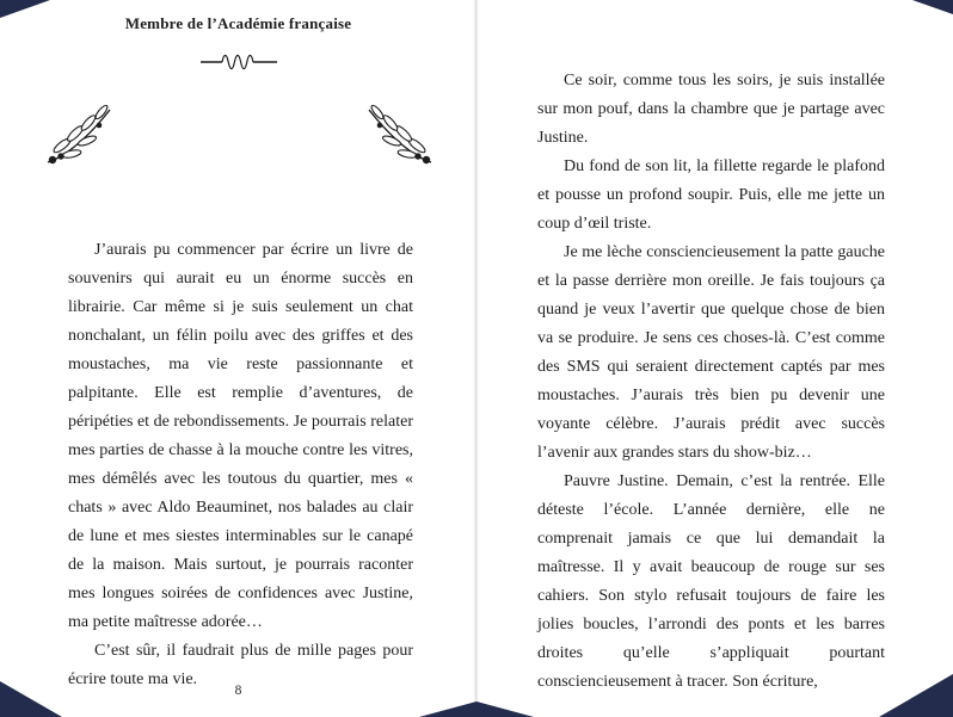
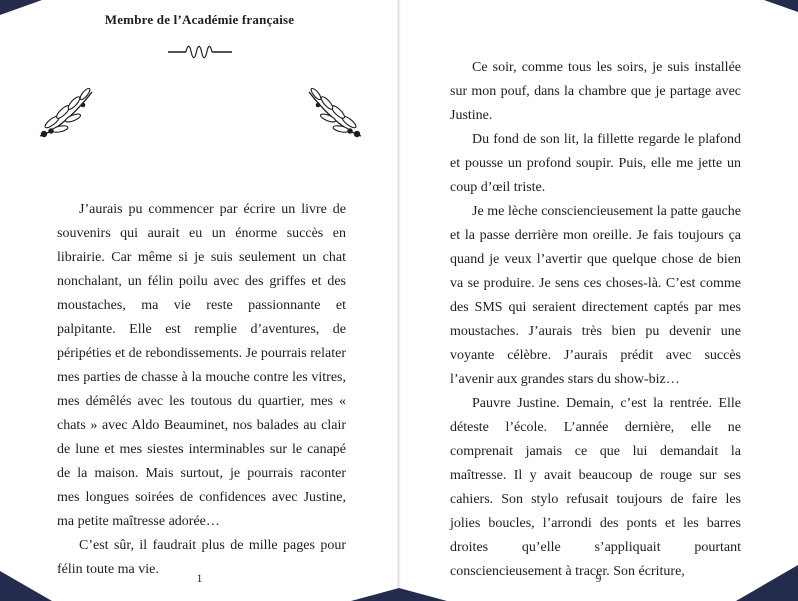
  Membre de l’Académie française
  J’aurais pu commencer par écrire un livre de souvenirs qui aurait eu un énorme succès en librairie. Car même si je suis seulement un chat nonchalant, un félin poilu avec des griffes et des moustaches, ma vie reste passionnante et palpitante. Elle est remplie d’aventures, de péripéties et de rebondissements. Je pourrais relater mes parties de chasse à la mouche contre les vitres, mes démêlés avec les toutous du quartier, mes « chats » avec Aldo Beauminet, nos balades au clair de lune et mes siestes interminables sur le canapé de la maison. Mais surtout, je pourrais raconter mes longues soirées de confidences avec Justine, ma petite maîtresse adorée…
- C’est sûr, il faudrait plus de mille pages pour écrire toute ma vie.
+ C’est sûr, il faudrait plus de mille pages pour félin toute ma vie.
- 8
+ 1
  Ce soir, comme tous les soirs, je suis installée sur mon pouf, dans la chambre que je partage avec Justine.
  Du fond de son lit, la fillette regarde le plafond et pousse un profond soupir. Puis, elle me jette un coup d’œil triste.
  Je me lèche consciencieusement la patte gauche et la passe derrière mon oreille. Je fais toujours ça quand je veux l’avertir que quelque chose de bien va se produire. Je sens ces choses-là. C’est comme des SMS qui seraient directement captés par mes moustaches. J’aurais très bien pu devenir une voyante célèbre. J’aurais prédit avec succès l’avenir aux grandes stars du show-biz…
  Pauvre Justine. Demain, c’est la rentrée. Elle déteste l’école. L’année dernière, elle ne comprenait jamais ce que lui demandait la maîtresse. Il y avait beaucoup de rouge sur ses cahiers. Son stylo refusait toujours de faire les jolies boucles, l’arrondi des ponts et les barres droites qu’elle s’appliquait pourtant consciencieusement à tracer. Son écriture,
+ 9
